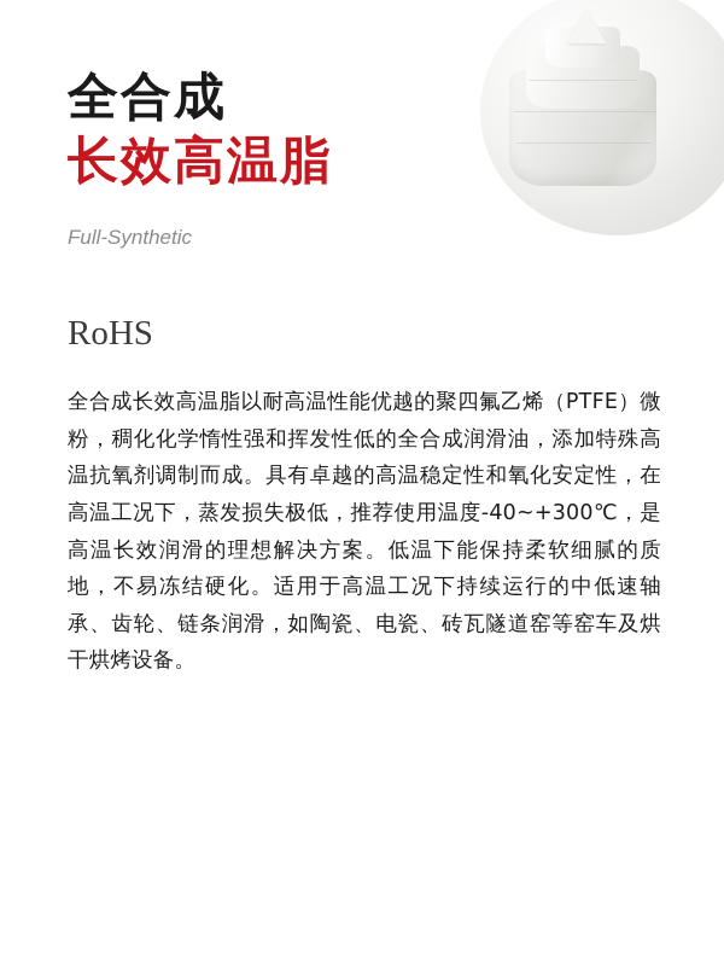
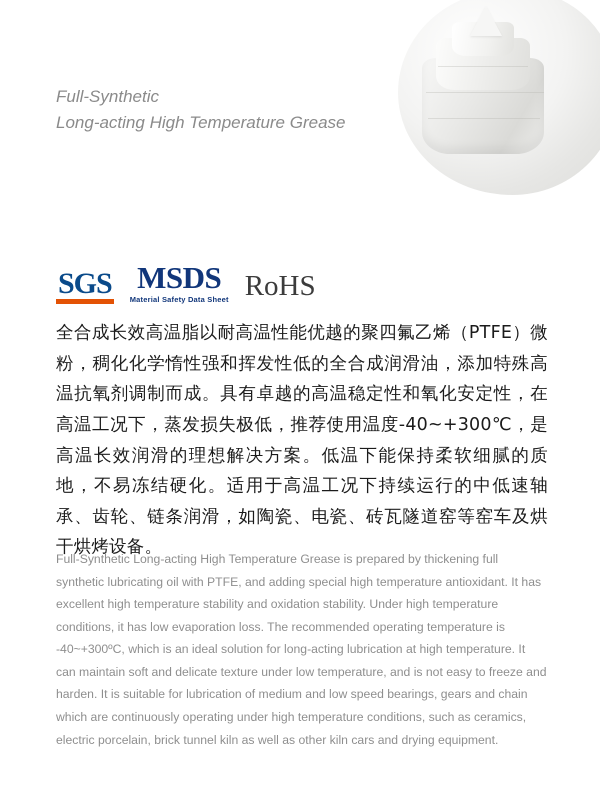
- 全合成
- 长效高温脂
  Full-Synthetic
+ Long-acting High Temperature Grease
+ SGS
+ MSDS
+ Material Safety Data Sheet
  RoHS
  全合成长效高温脂以耐高温性能优越的聚四氟乙烯（PTFE）微粉，稠化化学惰性强和挥发性低的全合成润滑油，添加特殊高温抗氧剂调制而成。具有卓越的高温稳定性和氧化安定性，在高温工况下，蒸发损失极低，推荐使用温度-40~+300℃，是高温长效润滑的理想解决方案。低温下能保持柔软细腻的质地，不易冻结硬化。适用于高温工况下持续运行的中低速轴承、齿轮、链条润滑，如陶瓷、电瓷、砖瓦隧道窑等窑车及烘干烘烤设备。
+ Full-Synthetic Long-acting High Temperature Grease is prepared by thickening full synthetic lubricating oil with PTFE, and adding special high temperature antioxidant. It has excellent high temperature stability and oxidation stability. Under high temperature conditions, it has low evaporation loss. The recommended operating temperature is -40~+300ºC, which is an ideal solution for long-acting lubrication at high temperature. It can maintain soft and delicate texture under low temperature, and is not easy to freeze and harden. It is suitable for lubrication of medium and low speed bearings, gears and chain which are continuously operating under high temperature conditions, such as ceramics, electric porcelain, brick tunnel kiln as well as other kiln cars and drying equipment.
